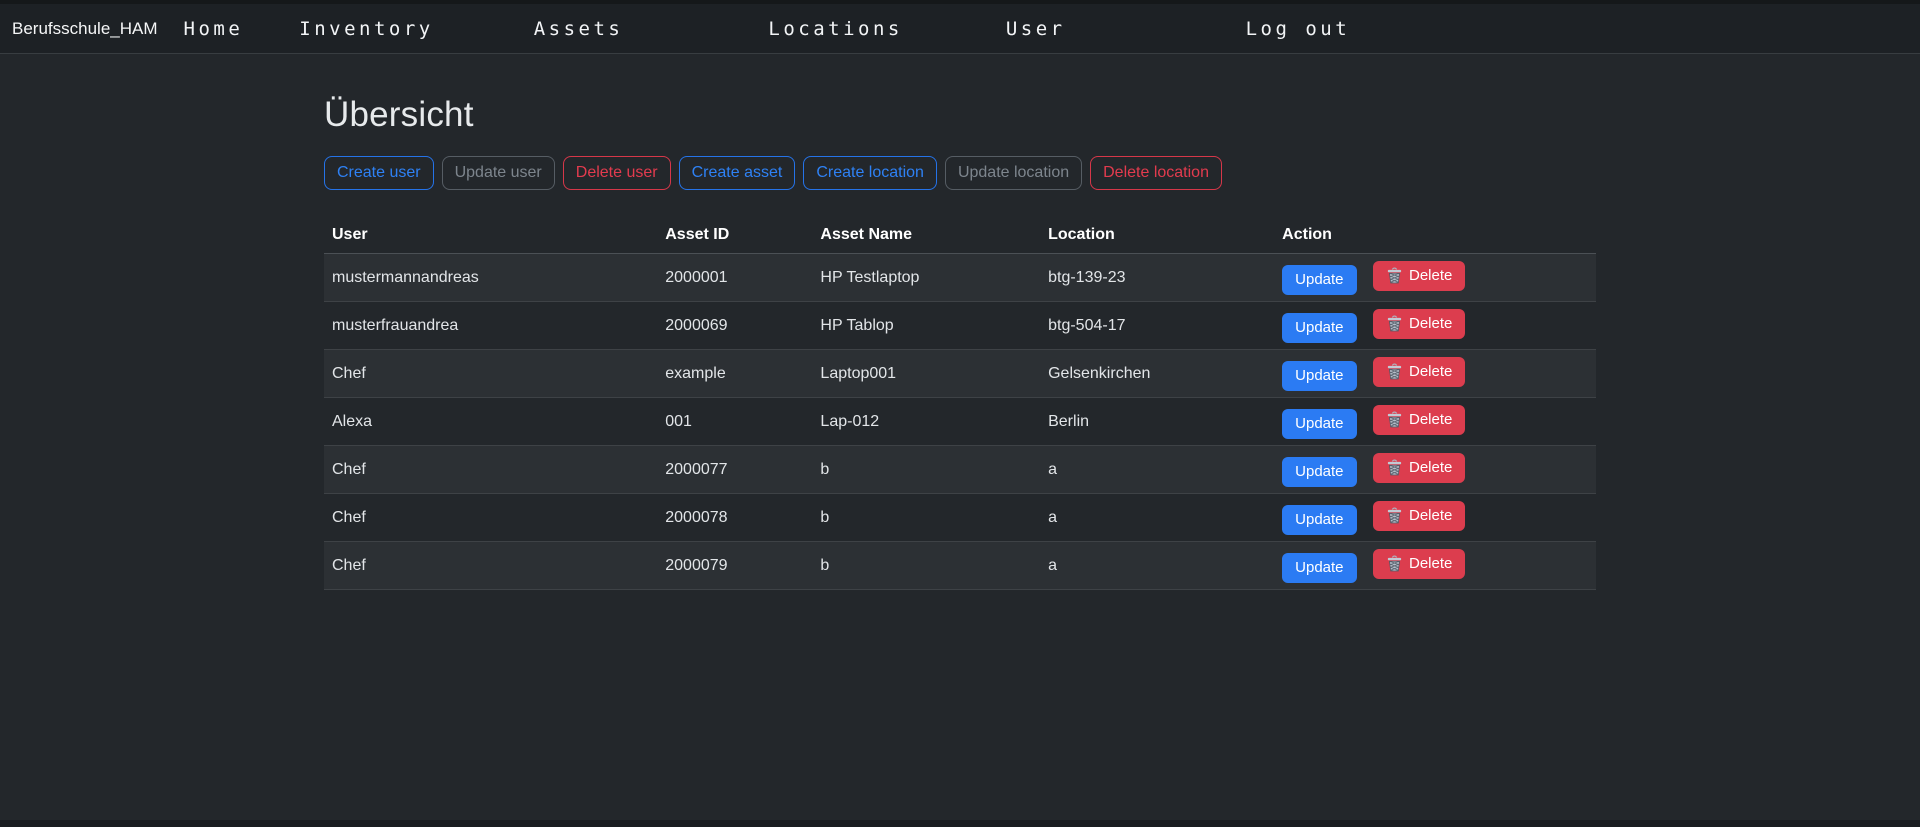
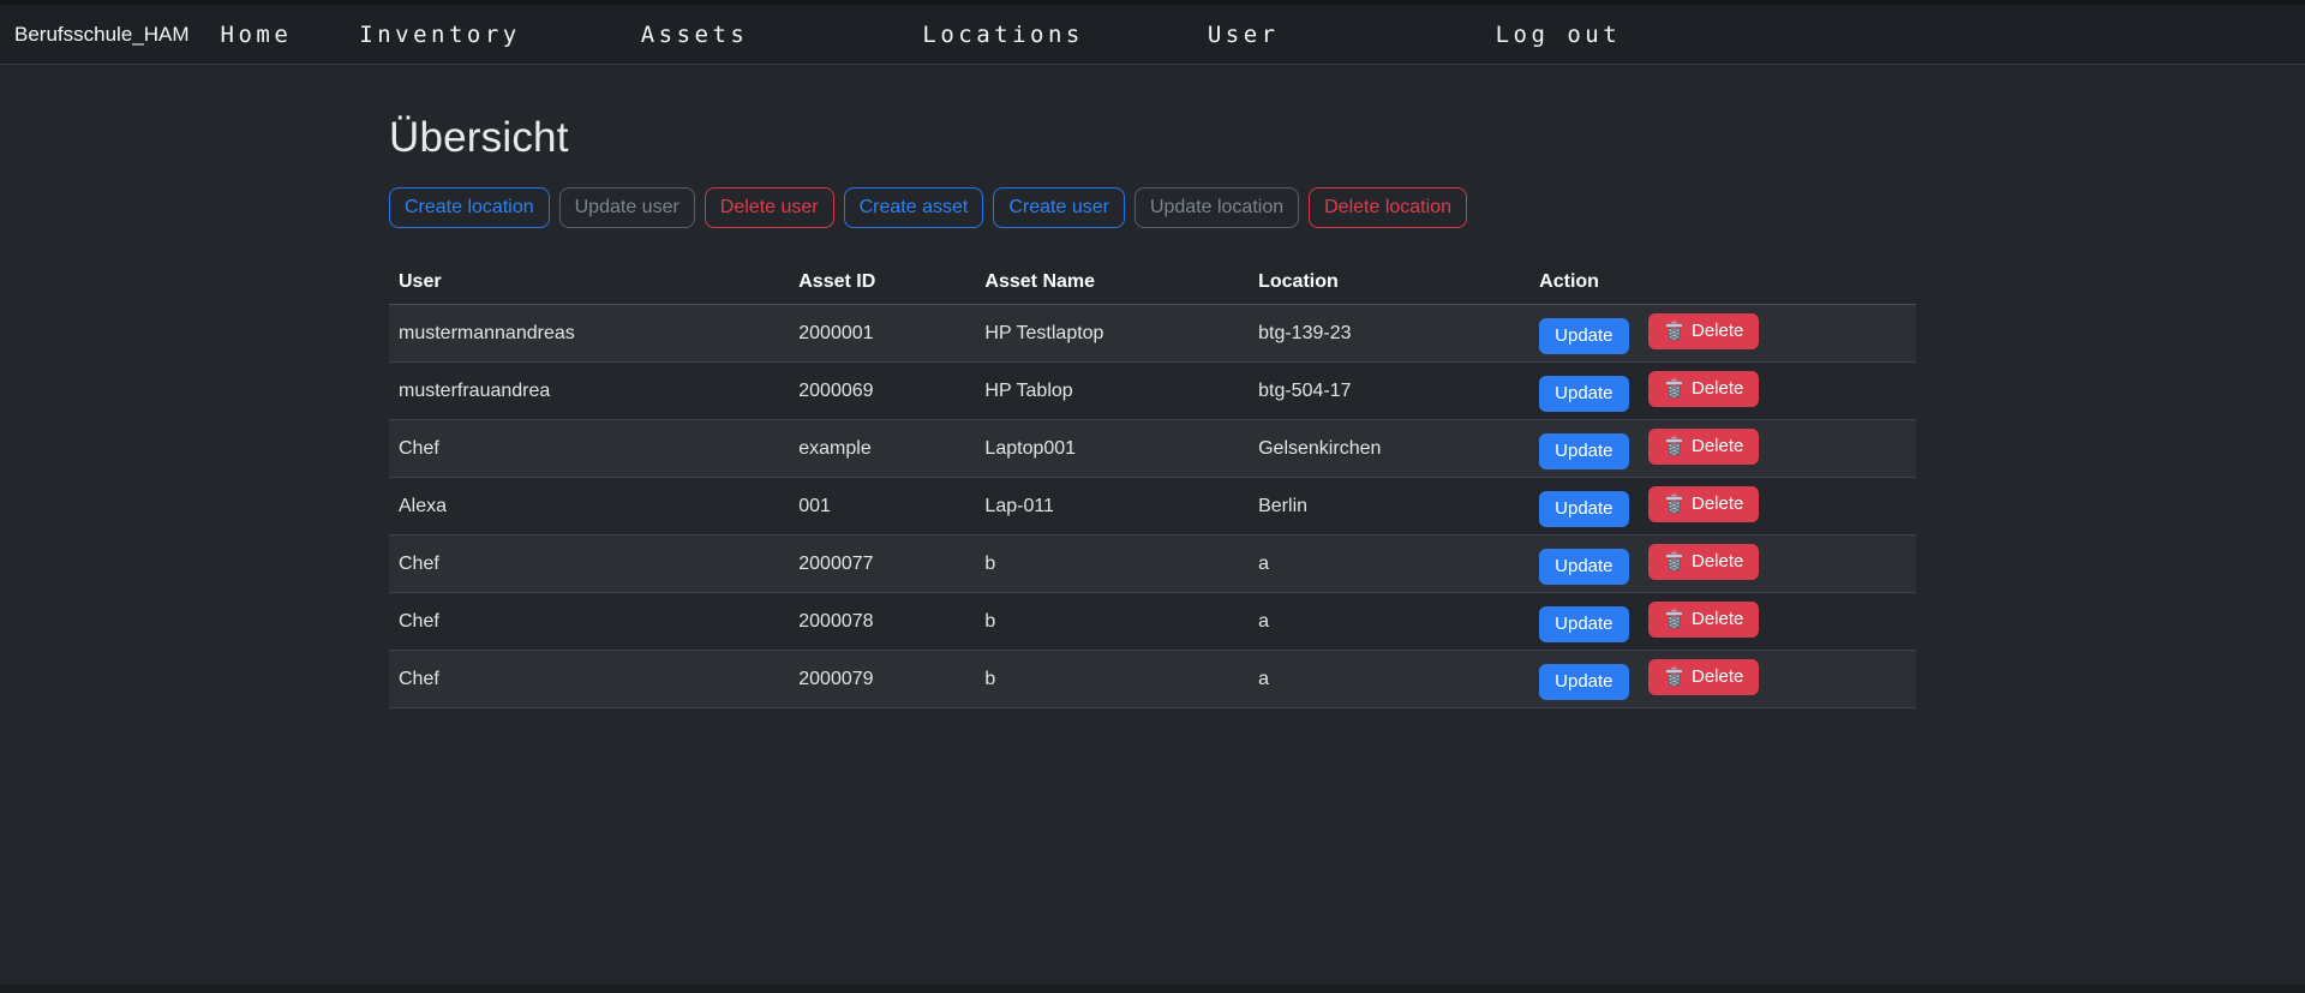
  Berufsschule_HAM
  Home
  Inventory
  Assets
  Locations
  User
  Log out
  Übersicht
- Create user
+ Create location
  Update user
  Delete user
  Create asset
- Create location
+ Create user
  Update location
  Delete location
  User	Asset ID	Asset Name	Location	Action
  mustermannandreas	2000001	HP Testlaptop	btg-139-23	Update Delete
  musterfrauandrea	2000069	HP Tablop	btg-504-17	Update Delete
  Chef	example	Laptop001	Gelsenkirchen	Update Delete
- Alexa	001	Lap-012	Berlin	Update Delete
+ Alexa	001	Lap-011	Berlin	Update Delete
  Chef	2000077	b	a	Update Delete
  Chef	2000078	b	a	Update Delete
  Chef	2000079	b	a	Update Delete
